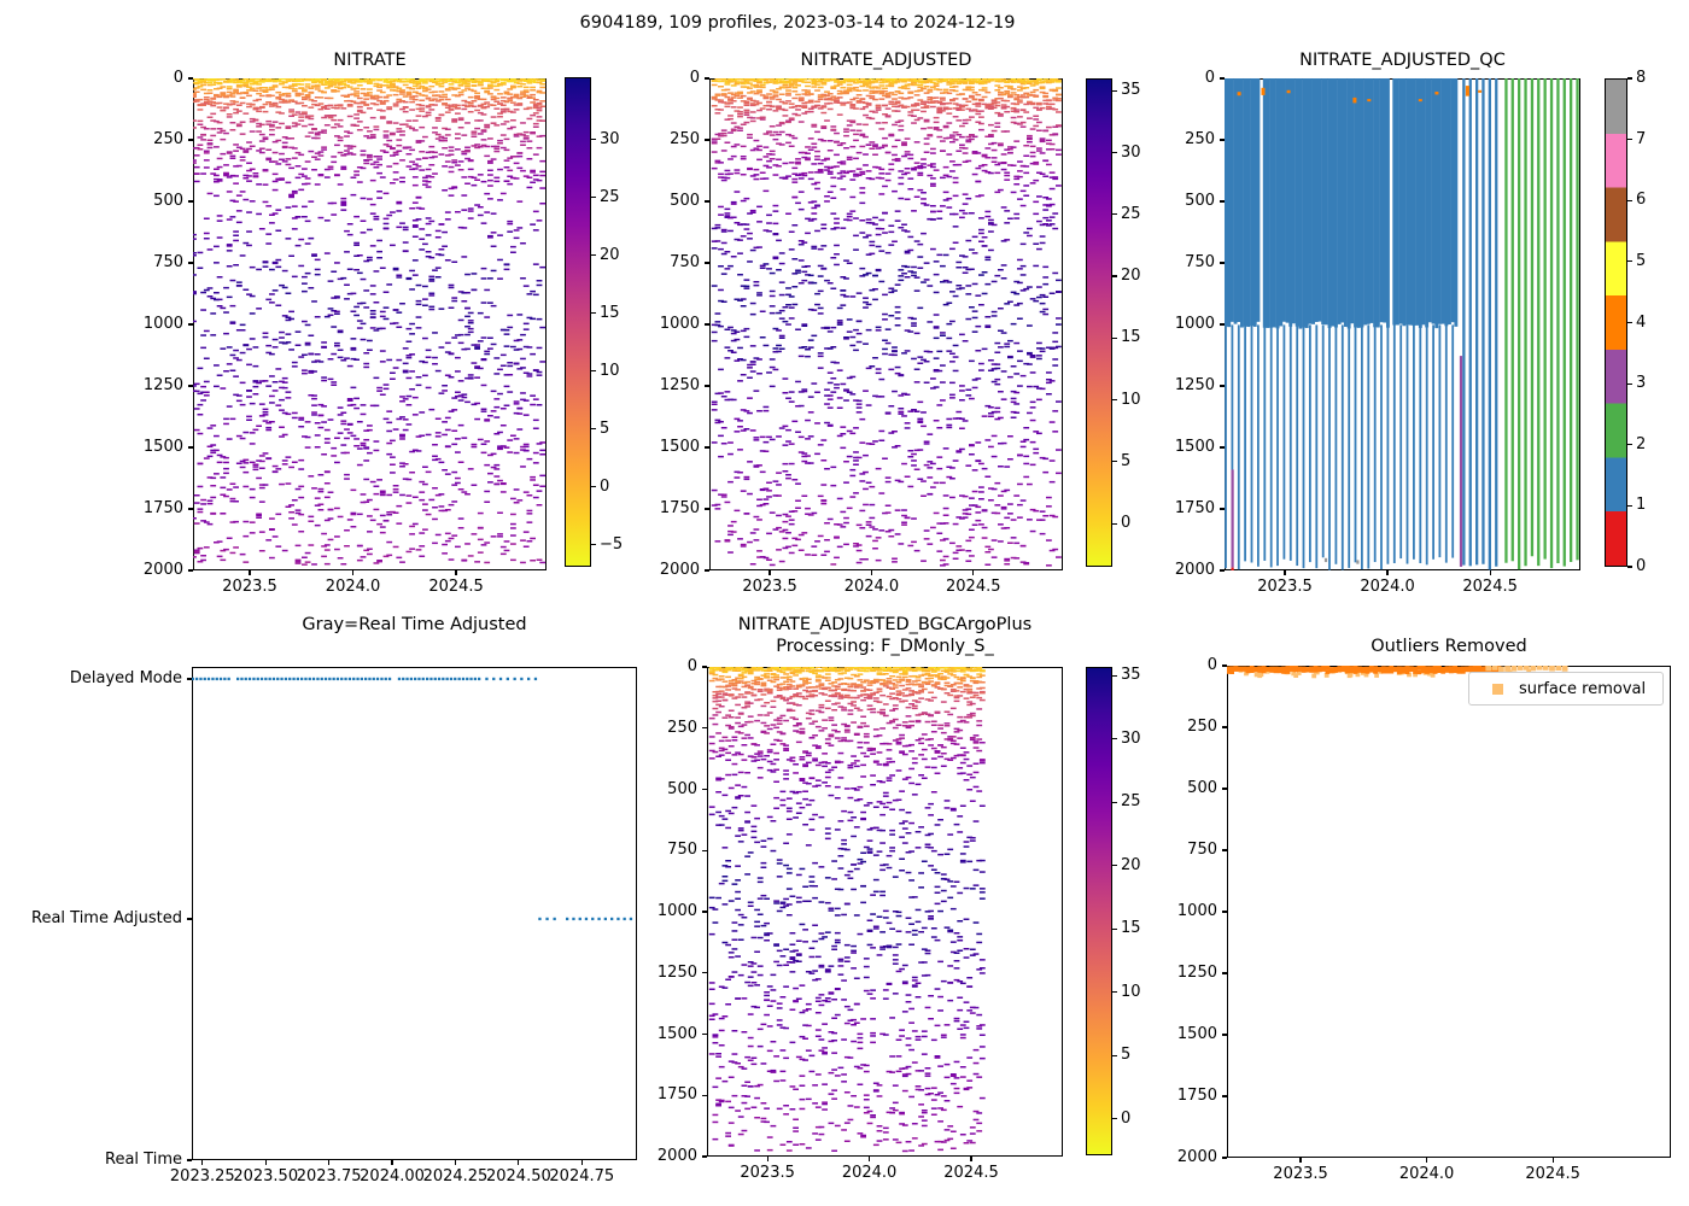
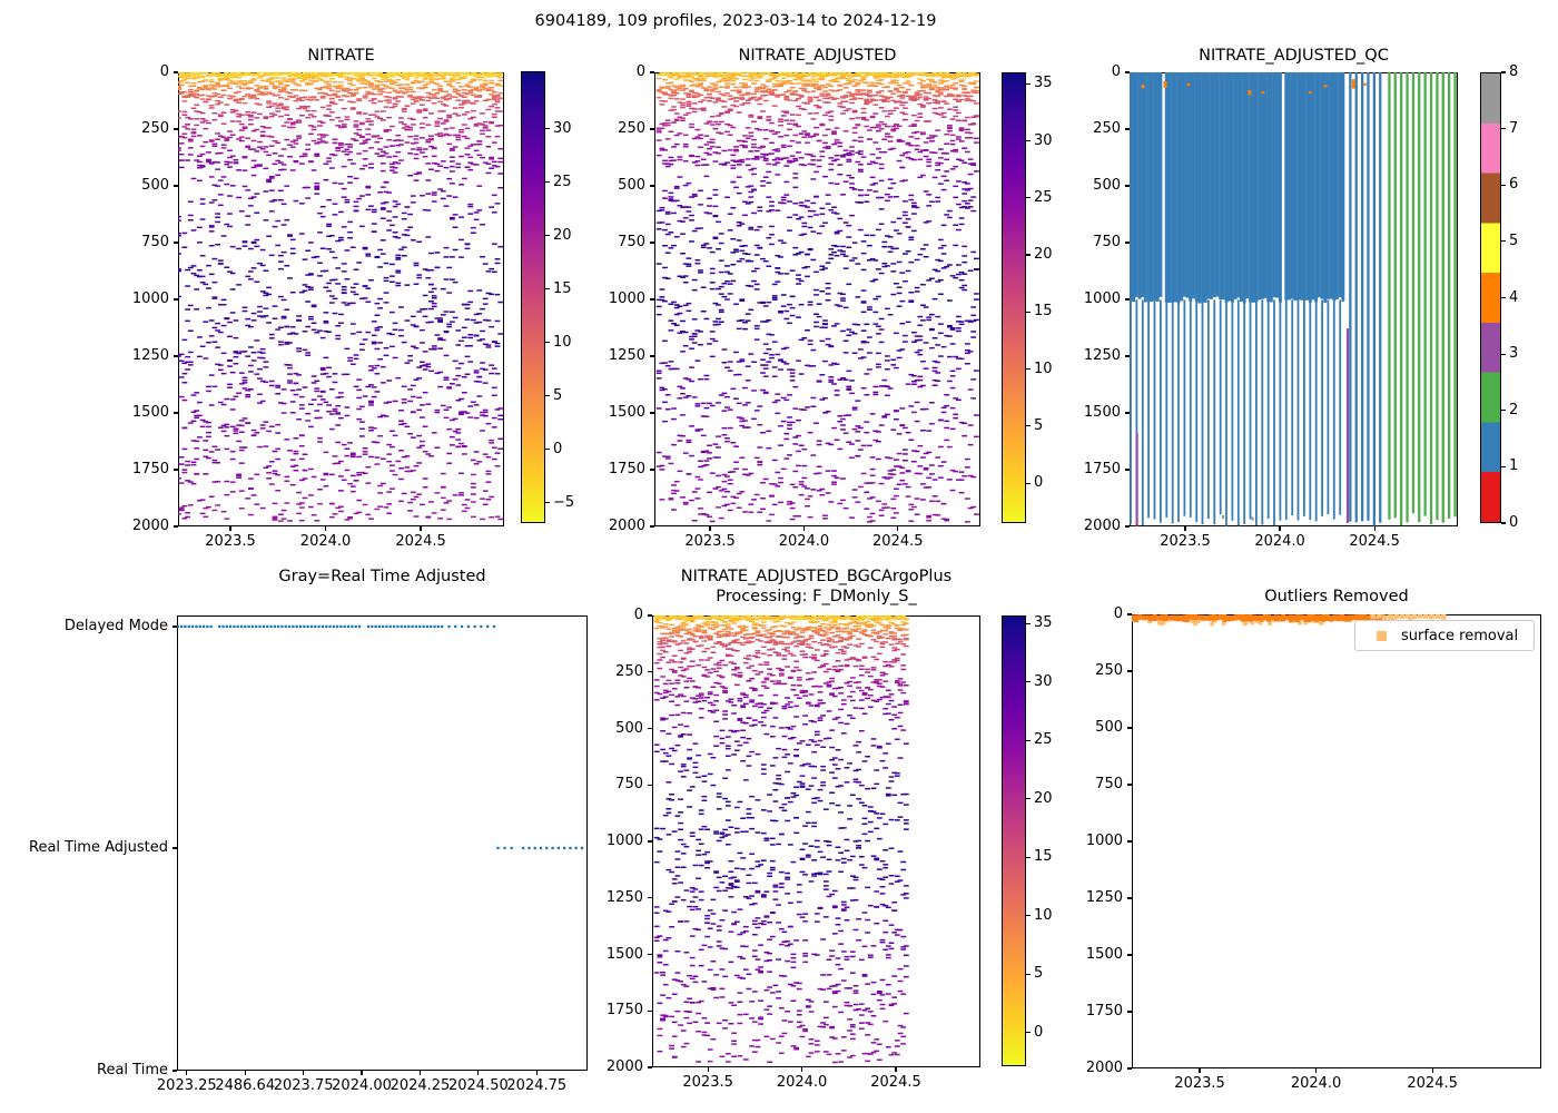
  6904189, 109 profiles, 2023-03-14 to 2024-12-19
  NITRATE
  NITRATE_ADJUSTED
  NITRATE_ADJUSTED_QC
  Gray=Real Time Adjusted
  NITRATE_ADJUSTED_BGCArgoPlus
  Processing: F_DMonly_S_
  Outliers Removed
  surface removal
  2023.5
  2024.0
  2024.5
  0
  250
  500
  750
  1000
  1250
  1500
  1750
  2000
  30
  25
  20
  15
  10
  5
  0
  −5
  2023.5
  2024.0
  2024.5
  0
  250
  500
  750
  1000
  1250
  1500
  1750
  2000
  35
  30
  25
  20
  15
  10
  5
  0
  2023.5
  2024.0
  2024.5
  0
  250
  500
  750
  1000
  1250
  1500
  1750
  2000
  0
  1
  2
  3
  4
  5
  6
  7
  8
  2023.25
- 2023.50
+ 2486.64
  2023.75
  2024.00
  2024.25
  2024.50
  2024.75
  Delayed Mode
  Real Time Adjusted
  Real Time
  2023.5
  2024.0
  2024.5
  0
  250
  500
  750
  1000
  1250
  1500
  1750
  2000
  35
  30
  25
  20
  15
  10
  5
  0
  2023.5
  2024.0
  2024.5
  0
  250
  500
  750
  1000
  1250
  1500
  1750
  2000
